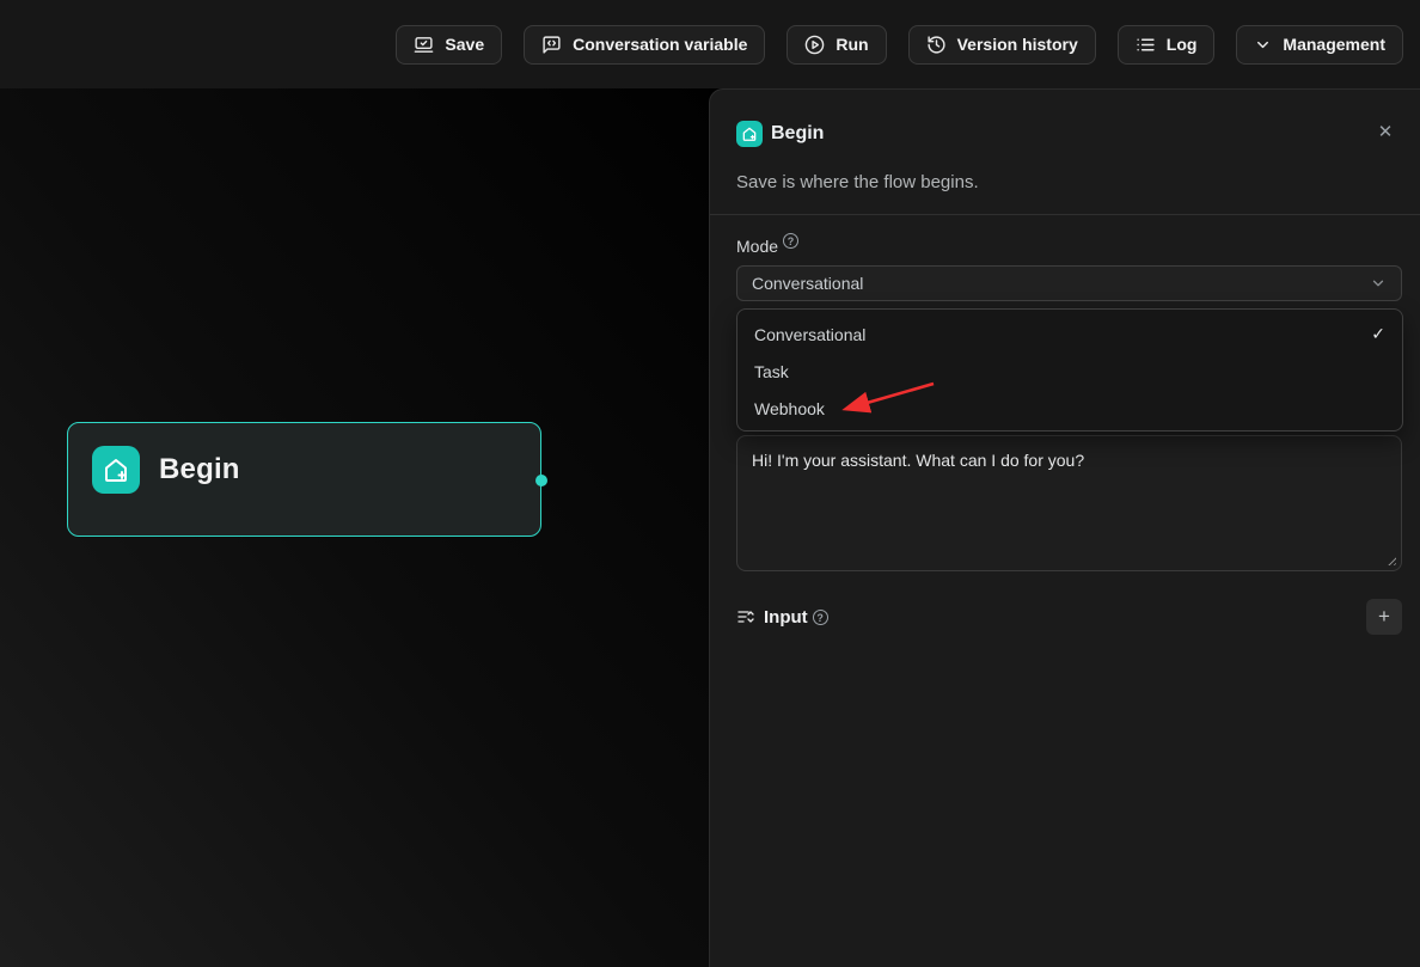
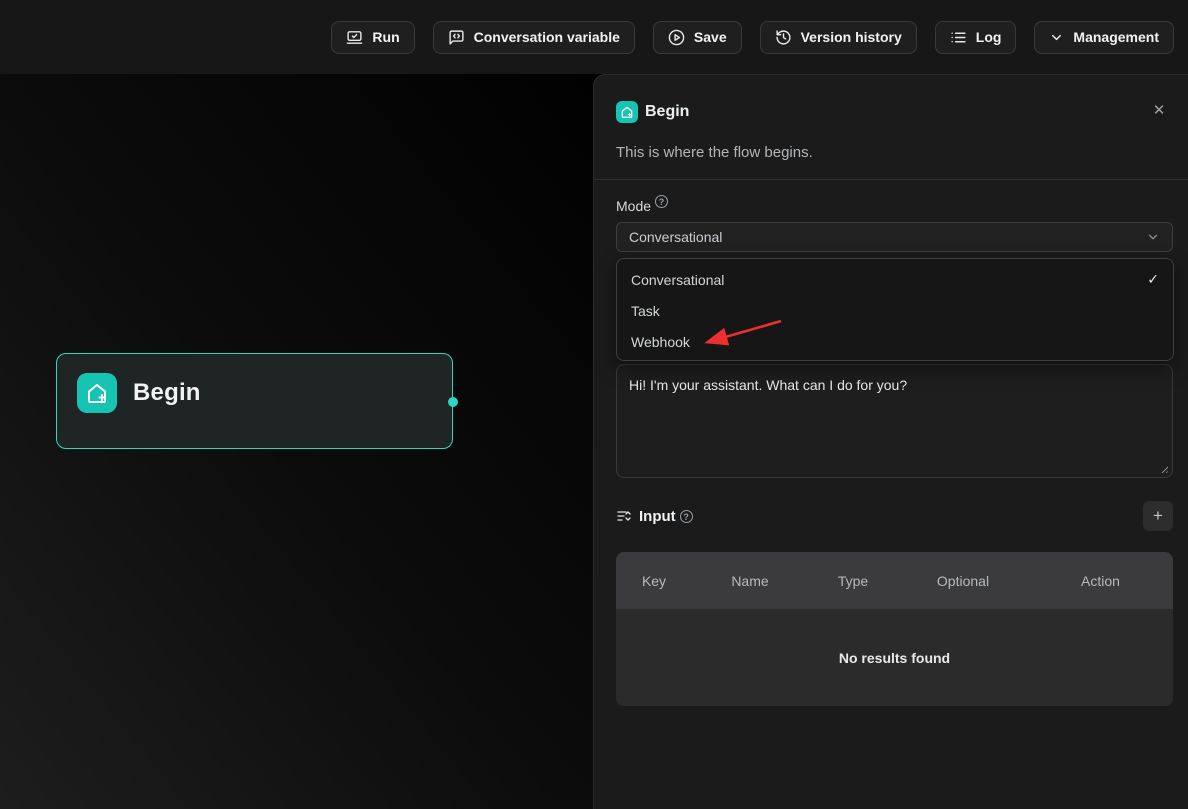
- Save
+ Run
  Conversation variable
- Run
+ Save
  Version history
  Log
  Management
  Begin
  Begin
  ✕
- Save is where the flow begins.
+ This is where the flow begins.
  Mode ?
  Conversational
  Conversational
  ✓
  Task
  Webhook
  Hi! I'm your assistant. What can I do for you?
  Input
  ?
  +
+ Key
+ Name
+ Type
+ Optional
+ Action
+ No results found
